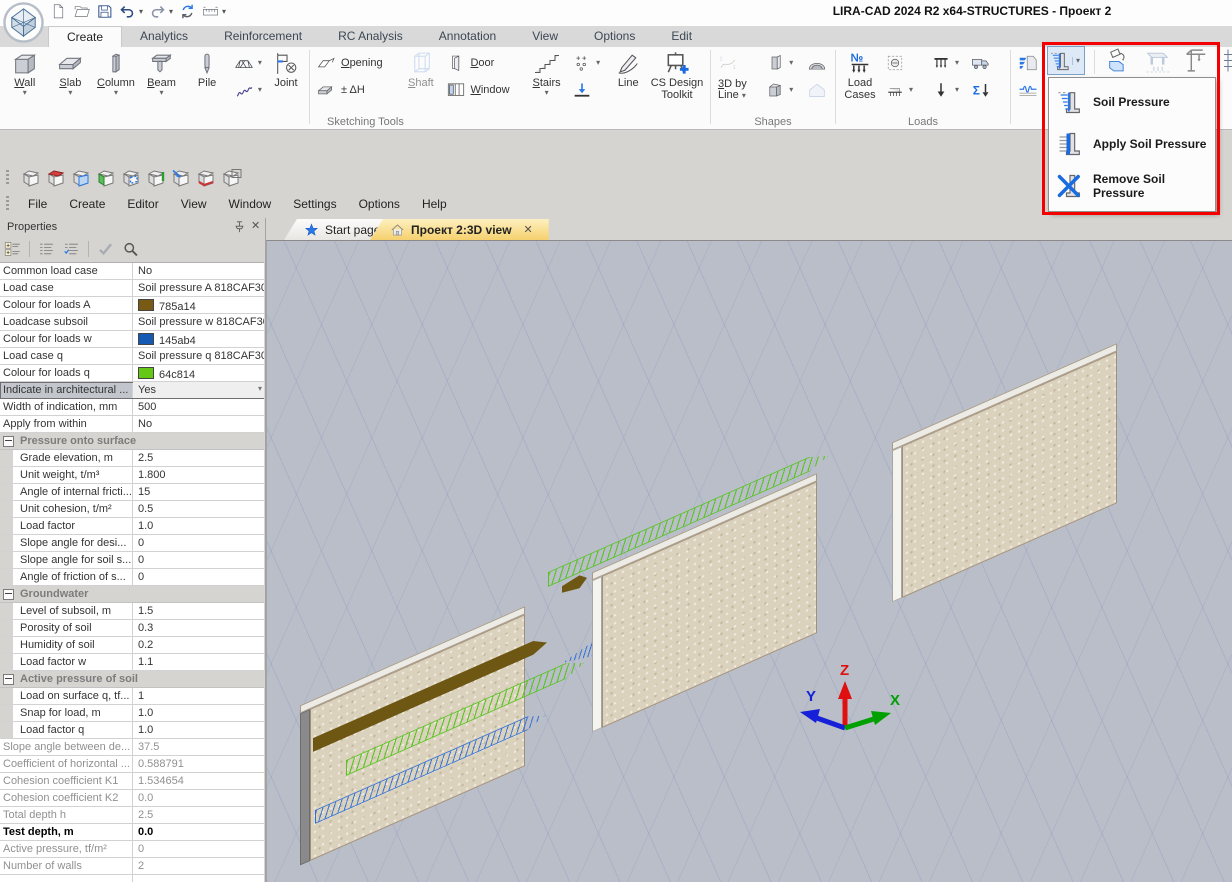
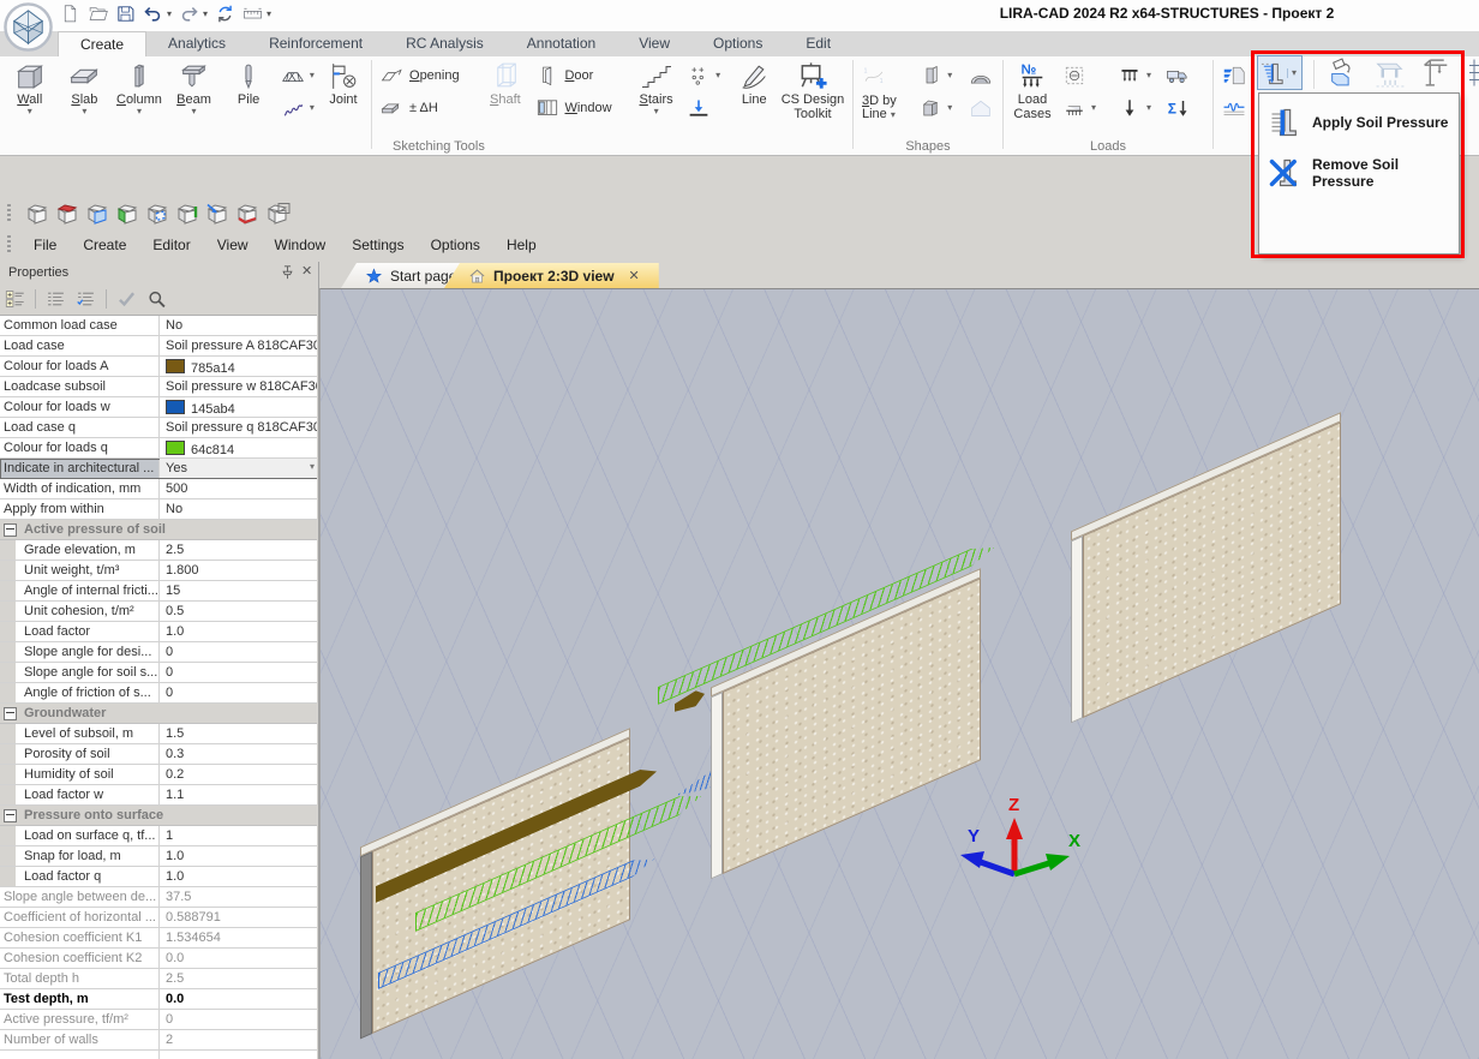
  ▾
  ▾
  ▾
  LIRA-CAD 2024 R2 x64-STRUCTURES - Проект 2
  Create
  Analytics
  Reinforcement
  RC Analysis
  Annotation
  View
  Options
  Edit
  Wall
  ▾
  Slab
  ▾
  Column
  ▾
  Beam
  ▾
  Pile
  ▾
  ▾
  Joint
  Opening
  ± ΔH
  Shaft
  Door
  Window
  Stairs
  ▾
  ▾
  Line
  CS Design
  Toolkit
  Sketching Tools
  3D by
  Line ▾
  ▾
  ▾
  Shapes
  №
  Load
  Cases
  ▾
  ▾
  ▾
  Σ
  Loads
  ▾
- Soil Pressure
  Apply Soil Pressure
  Remove Soil Pressure
  File
  Create
  Editor
  View
  Window
  Settings
  Options
  Help
  Properties
  ✕
  Common load case
  No
  Load case
  Soil pressure A 818CAF30
  Colour for loads A
  785a14
  Loadcase subsoil
  Soil pressure w 818CAF3
  Colour for loads w
  145ab4
  Load case q
  Soil pressure q 818CAF30
  Colour for loads q
  64c814
  Indicate in architectural ...
  Yes
  ▾
  Width of indication, mm
  500
  Apply from within
  No
- Pressure onto surface
+ Active pressure of soil
  Grade elevation, m
  2.5
  Unit weight, t/m³
  1.800
  Angle of internal fricti...
  15
  Unit cohesion, t/m²
  0.5
  Load factor
  1.0
  Slope angle for desi...
  0
  Slope angle for soil s...
  0
  Angle of friction of s...
  0
  Groundwater
  Level of subsoil, m
  1.5
  Porosity of soil
  0.3
  Humidity of soil
  0.2
  Load factor w
  1.1
- Active pressure of soil
+ Pressure onto surface
  Load on surface q, tf...
  1
  Snap for load, m
  1.0
  Load factor q
  1.0
  Slope angle between de...
  37.5
  Coefficient of horizontal ...
  0.588791
  Cohesion coefficient K1
  1.534654
  Cohesion coefficient K2
  0.0
  Total depth h
  2.5
  Test depth, m
  0.0
  Active pressure, tf/m²
  0
  Number of walls
  2
  Start pag
  Проект 2:3D view
  ✕
  Z
  Y
  X
